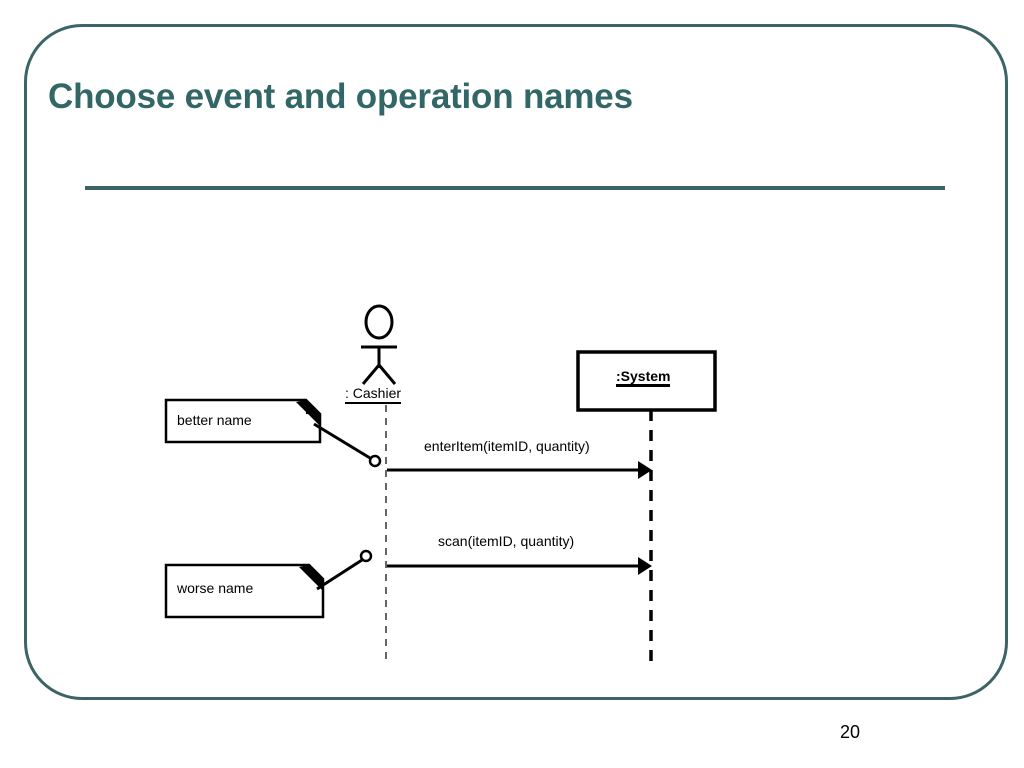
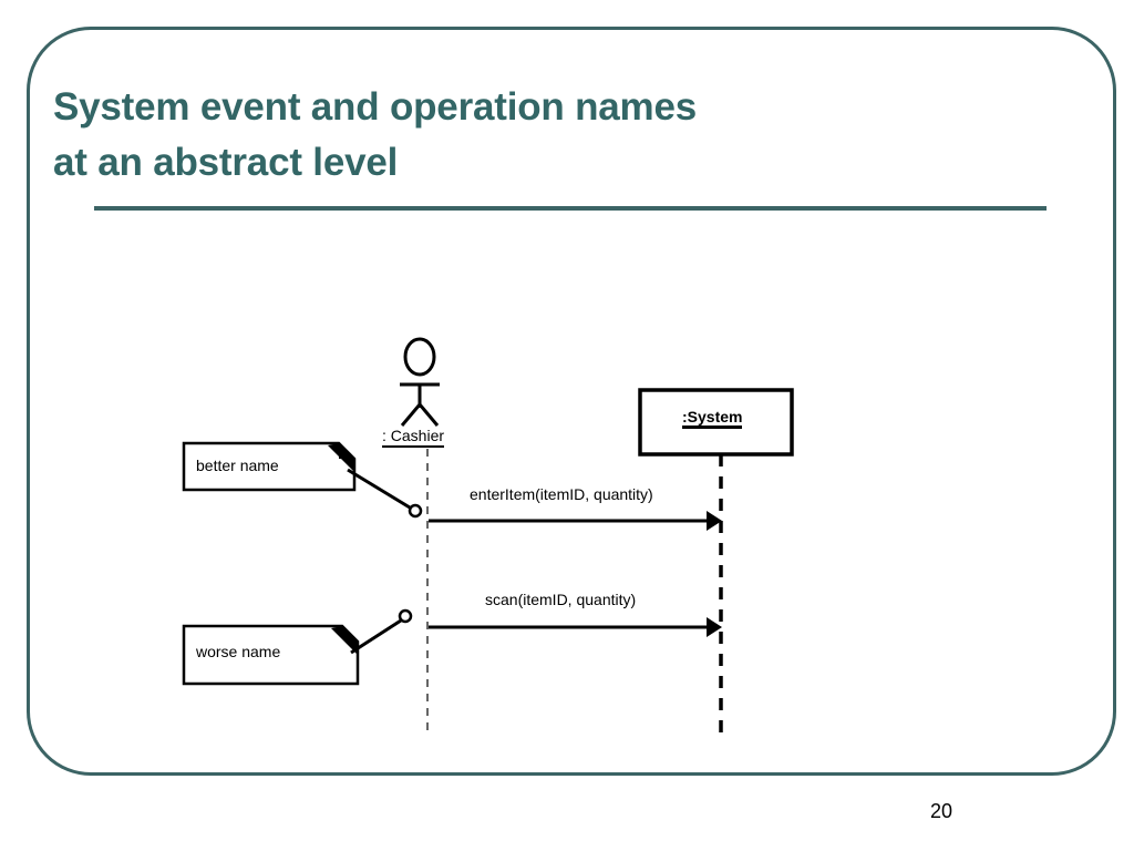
- Choose event and operation names
+ System event and operation names
+ at an abstract level
  : Cashier
  :System
  better name
  worse name
  enterItem(itemID, quantity)
  scan(itemID, quantity)
  20
